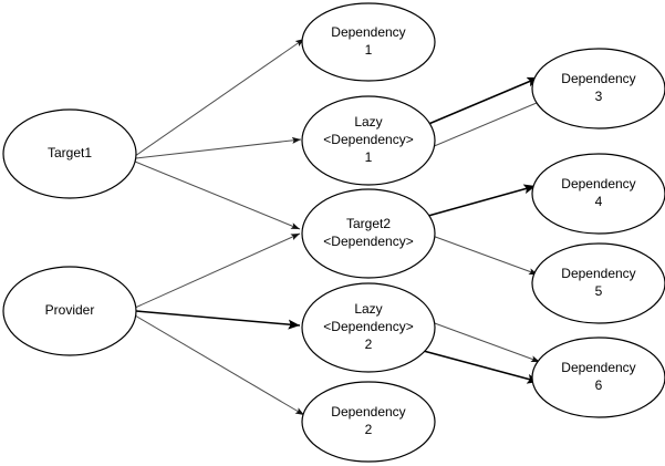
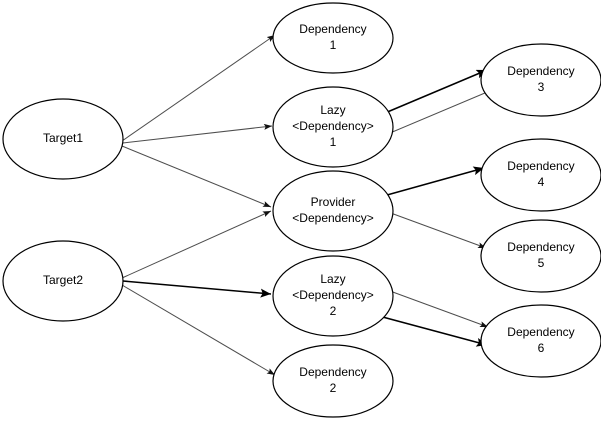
  Target1
- Provider
+ Target2
  Dependency 1
  Lazy <Dependency> 1
- Target2 <Dependency>
+ Provider <Dependency>
  Lazy <Dependency> 2
  Dependency 2
  Dependency 3
  Dependency 4
  Dependency 5
  Dependency 6
